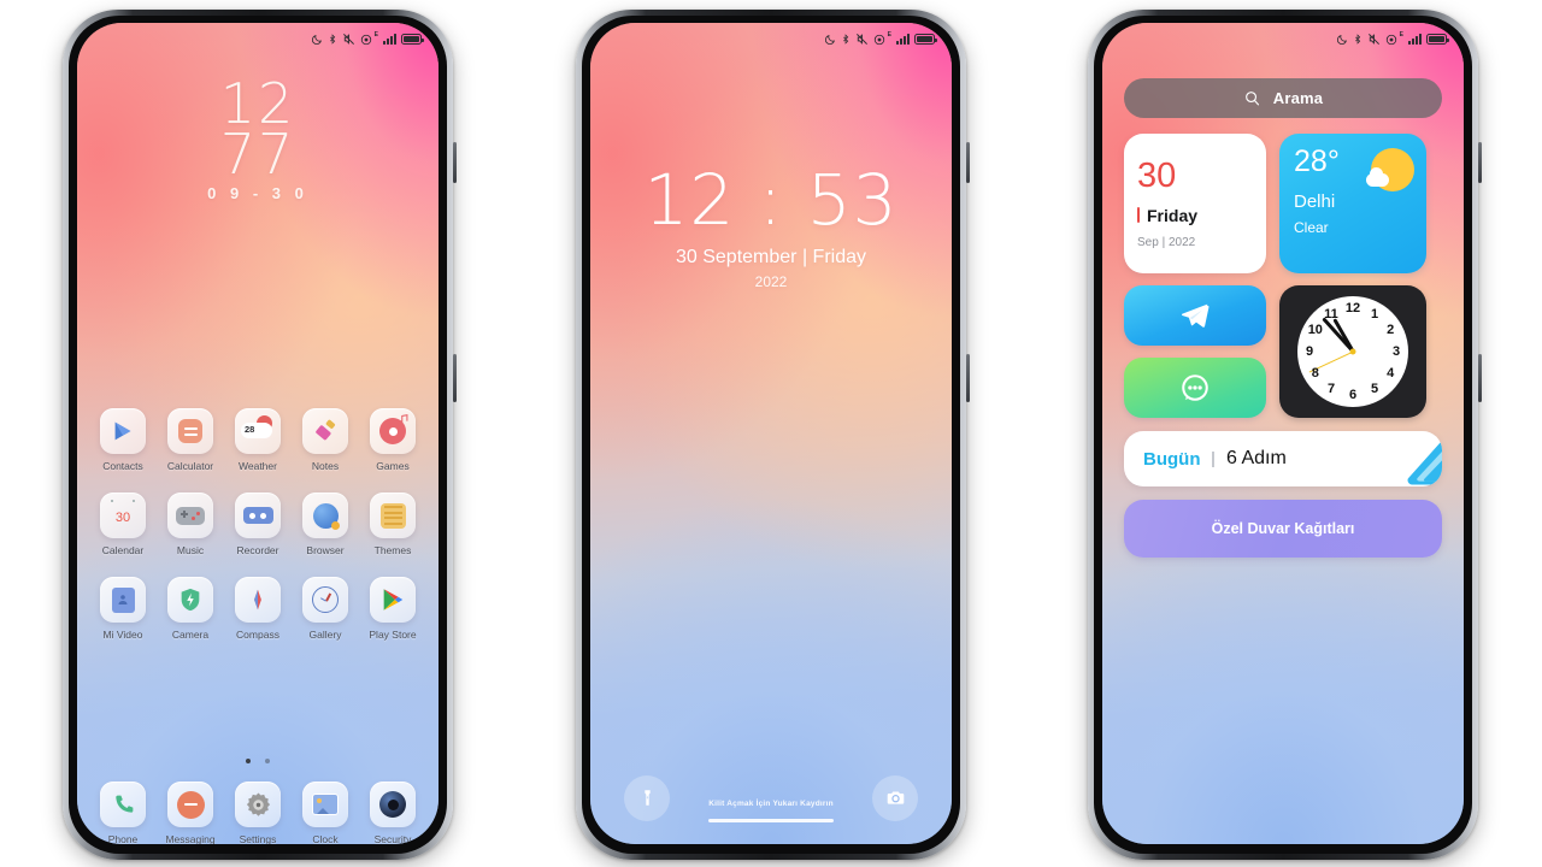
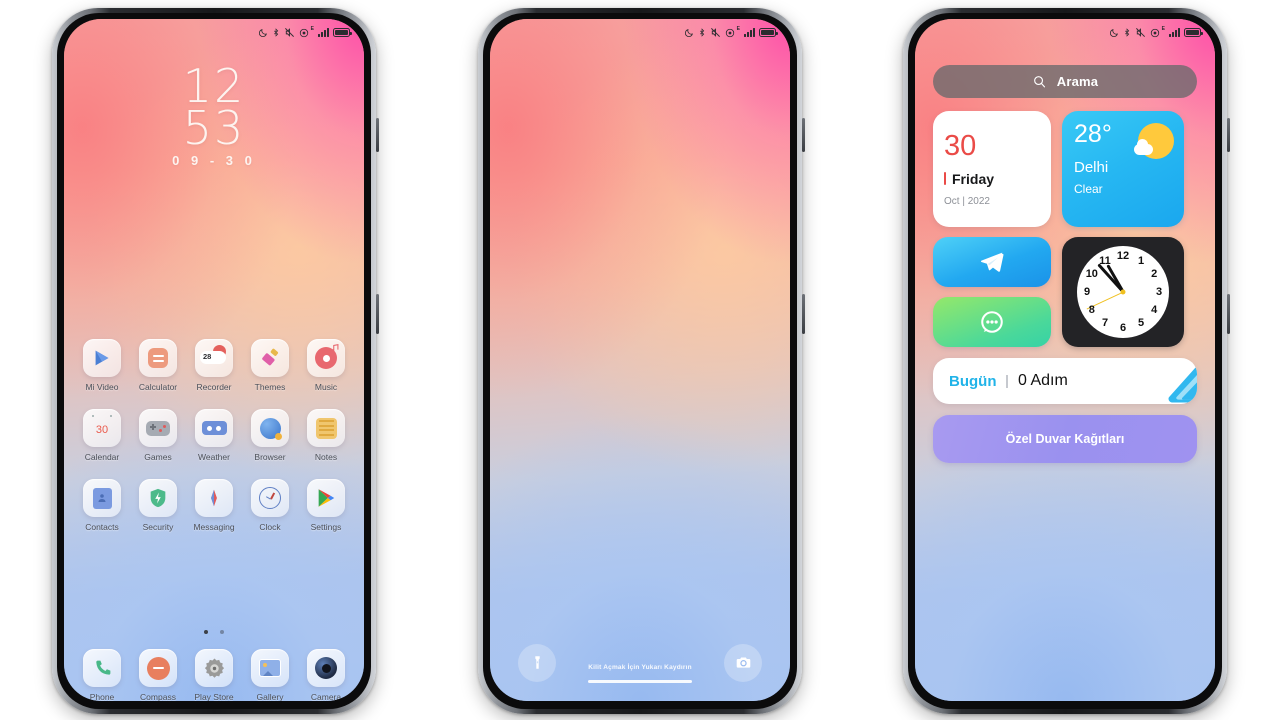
  12
- 77
+ 53
  0 9 - 3 0
- Contacts
+ Mi Video
  Calculator
  28
- Weather
+ Recorder
- Notes
+ Themes
- Games
+ Music
  30
  Calendar
- Music
+ Games
- Recorder
+ Weather
  Browser
- Themes
+ Notes
- Mi Video
+ Contacts
- Camera
+ Security
- Compass
+ Messaging
- Gallery
+ Clock
- Play Store
+ Settings
  Phone
- Messaging
+ Compass
- Settings
+ Play Store
- Clock
+ Gallery
- Security
+ Camera
- 12 : 53
- 30 September | Friday
- 2022
  Arama
  30
  Friday
- Sep | 2022
+ Oct | 2022
  28°
  Delhi
  Clear
  12
  1
  2
  3
  4
  5
  6
  7
  8
  9
  10
  11
  Bugün
- 6 Adım
+ 0 Adım
  Özel Duvar Kağıtları
